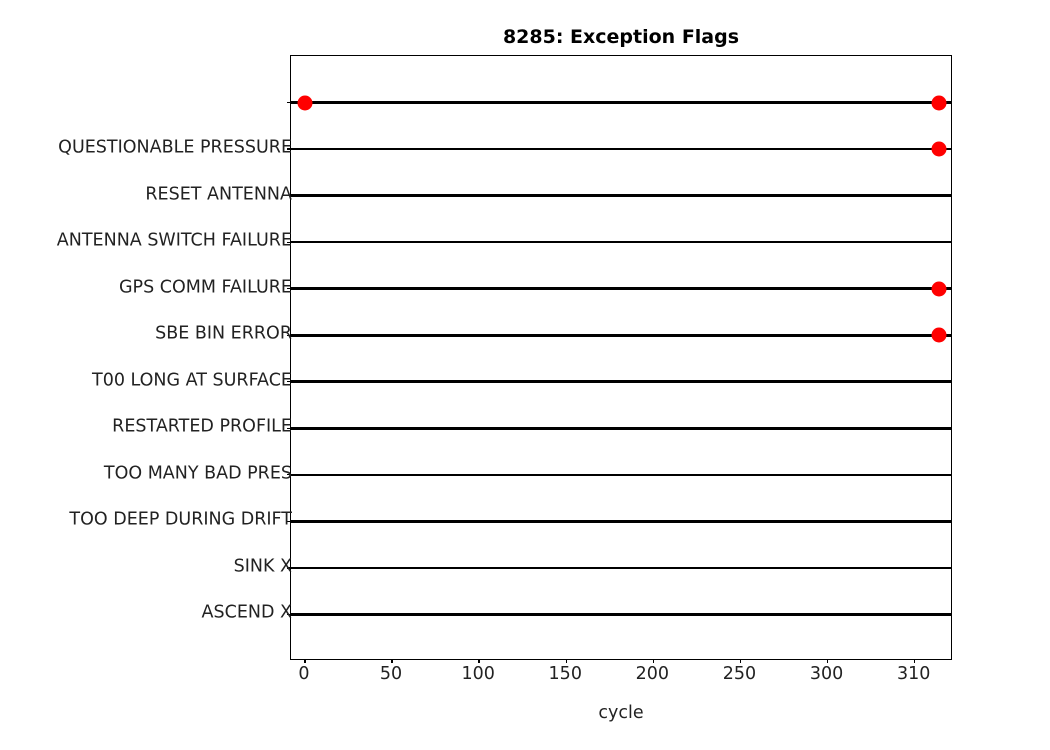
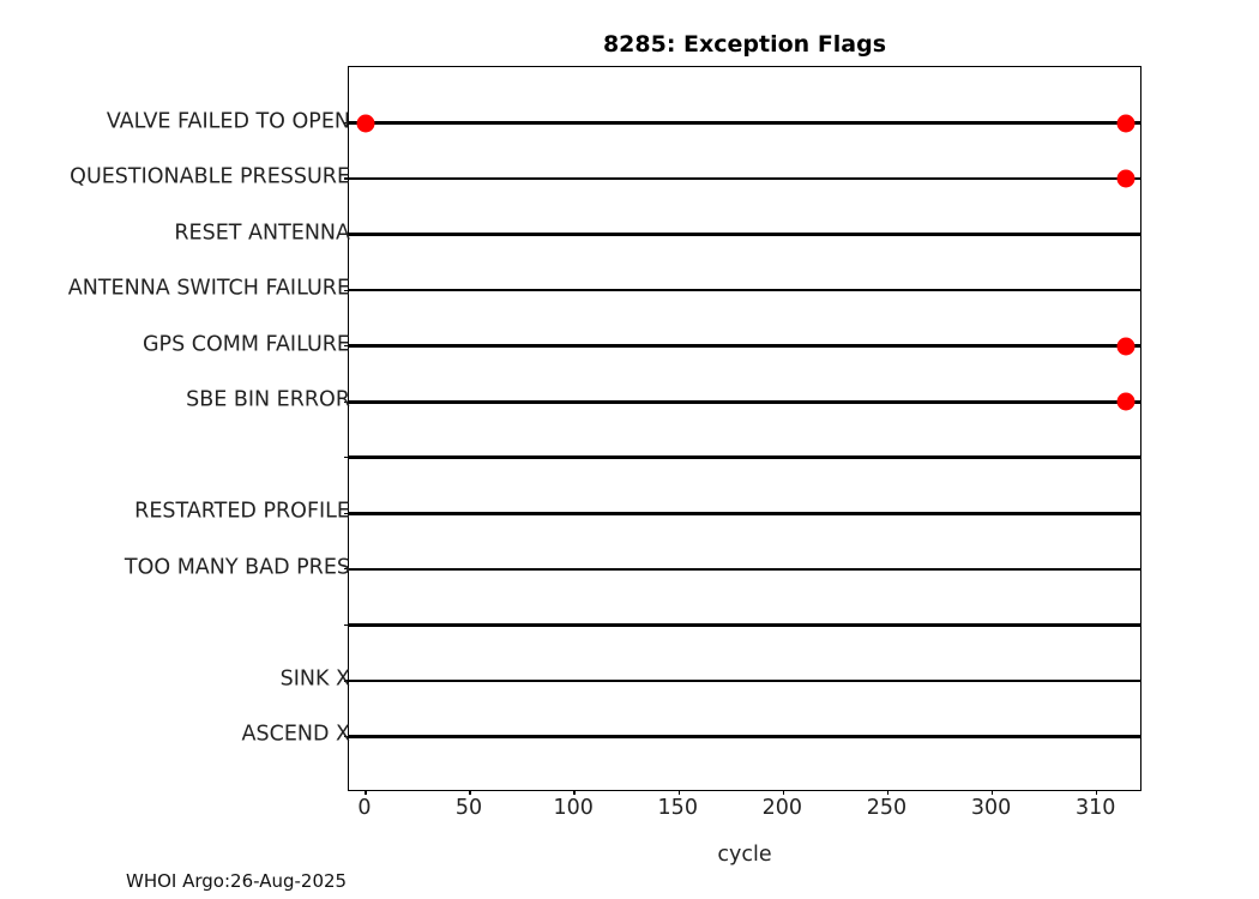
  8285: Exception Flags
  cycle
+ WHOI Argo:26-Aug-2025
+ VALVE FAILED TO OPEN
  QUESTIONABLE PRESSURE
  RESET ANTENNA
  ANTENNA SWITCH FAILURE
  GPS COMM FAILURE
  SBE BIN ERROR
- T00 LONG AT SURFACE
  RESTARTED PROFILE
  TOO MANY BAD PRES
- TOO DEEP DURING DRIFT
  SINK X
  ASCEND X
  0
  50
  100
  150
  200
  250
  300
  310
